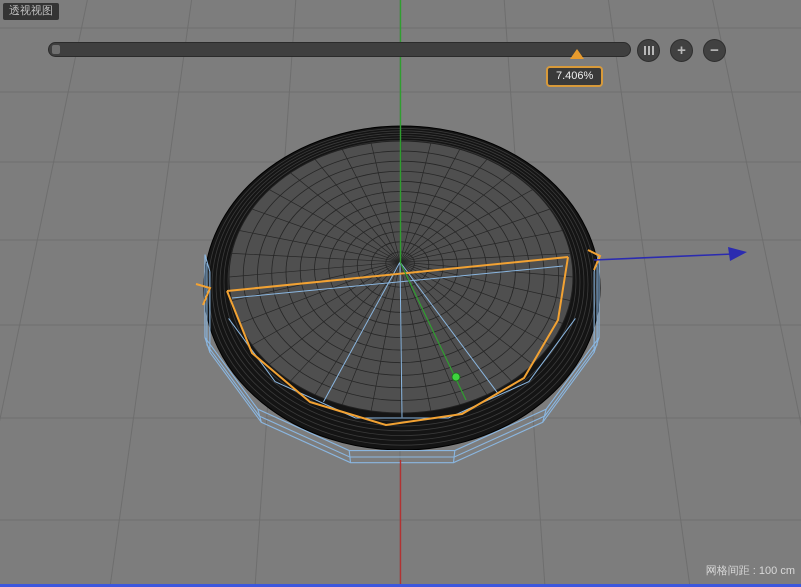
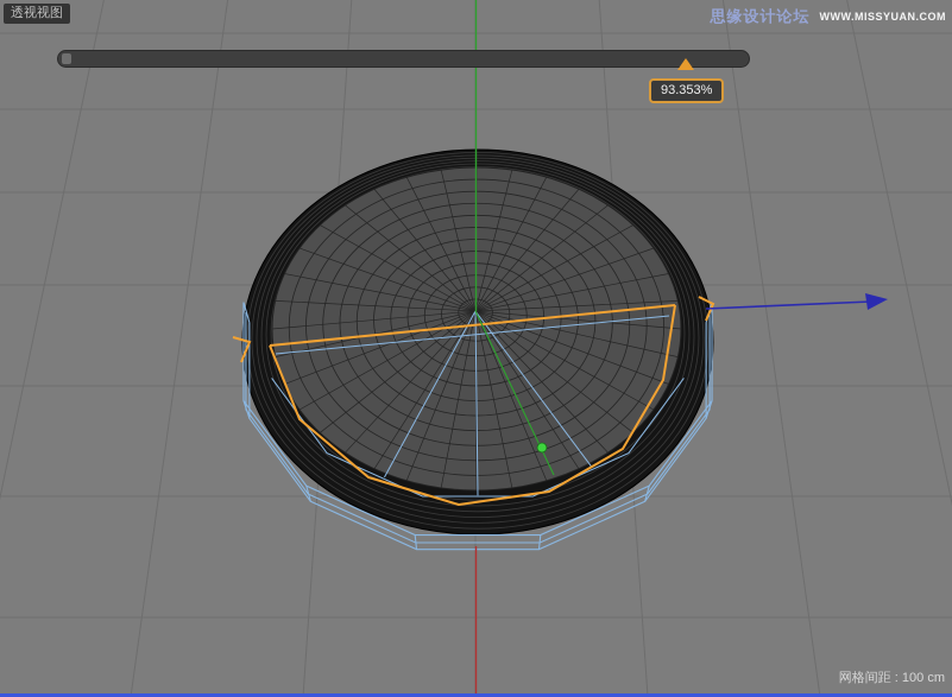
  透视视图
+ 思缘设计论坛
+ WWW.MISSYUAN.COM
- 7.406%
+ 93.353%
- +
- −
  网格间距 : 100 cm
